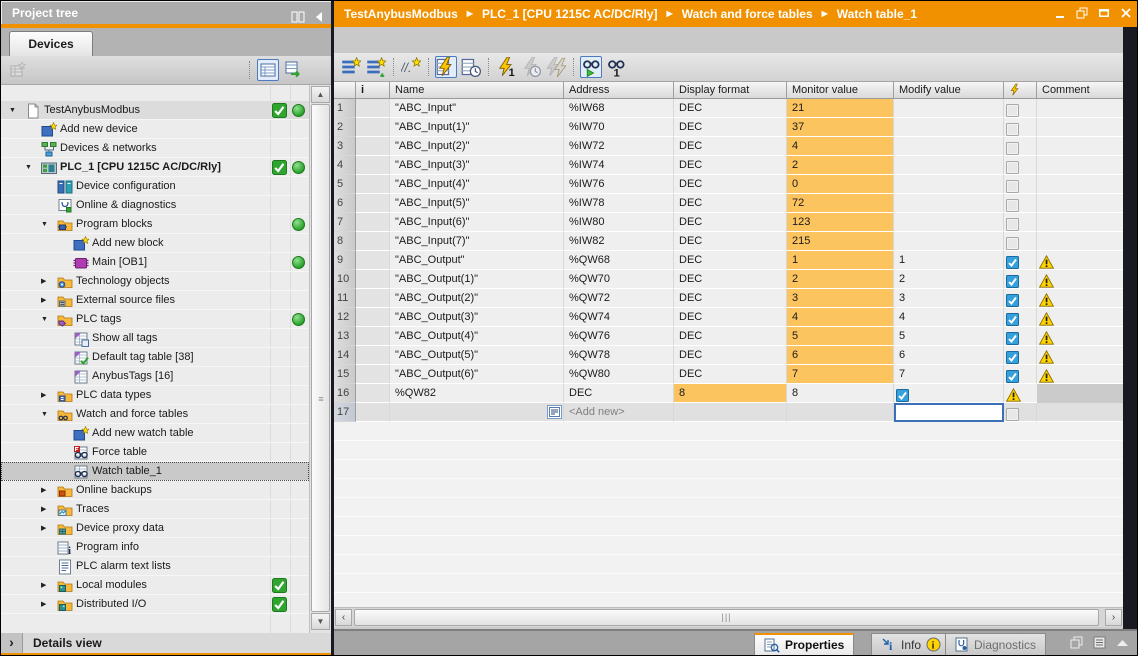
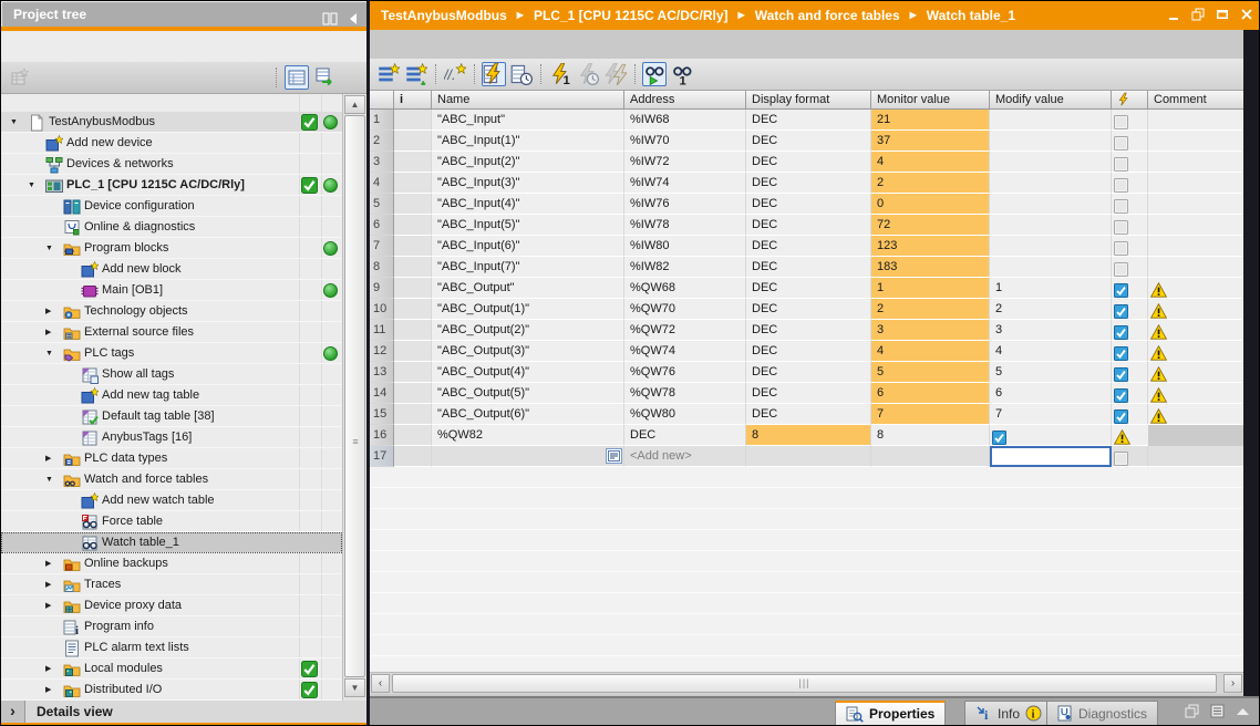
  Project tree
- Devices
  TestAnybusModbus
  Add new device
  Devices & networks
  PLC_1 [CPU 1215C AC/DC/Rly]
  Device configuration
  Online & diagnostics
  Program blocks
  Add new block
  Main [OB1]
  Technology objects
  External source files
  PLC tags
  Show all tags
+ Add new tag table
  Default tag table [38]
  AnybusTags [16]
  PLC data types
  Watch and force tables
  Add new watch table
  Force table
  Watch table_1
  Online backups
  Traces
  Device proxy data
  i
  Program info
  PLC alarm text lists
  Local modules
  Distributed I/O
  ▲
  ≡
  ▼
  ›
  Details view
  TestAnybusModbus
  ▶
  PLC_1 [CPU 1215C AC/DC/Rly]
  ▶
  Watch and force tables
  ▶
  Watch table_1
  //.
  1
  1
  i
  Name
  Address
  Display format
  Monitor value
  Modify value
  Comment
  1
  "ABC_Input"
  %IW68
  DEC
  21
  2
  "ABC_Input(1)"
  %IW70
  DEC
  37
  3
  "ABC_Input(2)"
  %IW72
  DEC
  4
  4
  "ABC_Input(3)"
  %IW74
  DEC
  2
  5
  "ABC_Input(4)"
  %IW76
  DEC
  0
  6
  "ABC_Input(5)"
  %IW78
  DEC
  72
  7
  "ABC_Input(6)"
  %IW80
  DEC
  123
  8
  "ABC_Input(7)"
  %IW82
  DEC
- 215
+ 183
  9
  "ABC_Output"
  %QW68
  DEC
  1
  1
  10
  "ABC_Output(1)"
  %QW70
  DEC
  2
  2
  11
  "ABC_Output(2)"
  %QW72
  DEC
  3
  3
  12
  "ABC_Output(3)"
  %QW74
  DEC
  4
  4
  13
  "ABC_Output(4)"
  %QW76
  DEC
  5
  5
  14
  "ABC_Output(5)"
  %QW78
  DEC
  6
  6
  15
  "ABC_Output(6)"
  %QW80
  DEC
  7
  7
  16
  %QW82
  DEC
  8
  8
  17
  <Add new>
  ‹
  |||
  ›
  Properties
  i
  Info
  i
  Diagnostics
